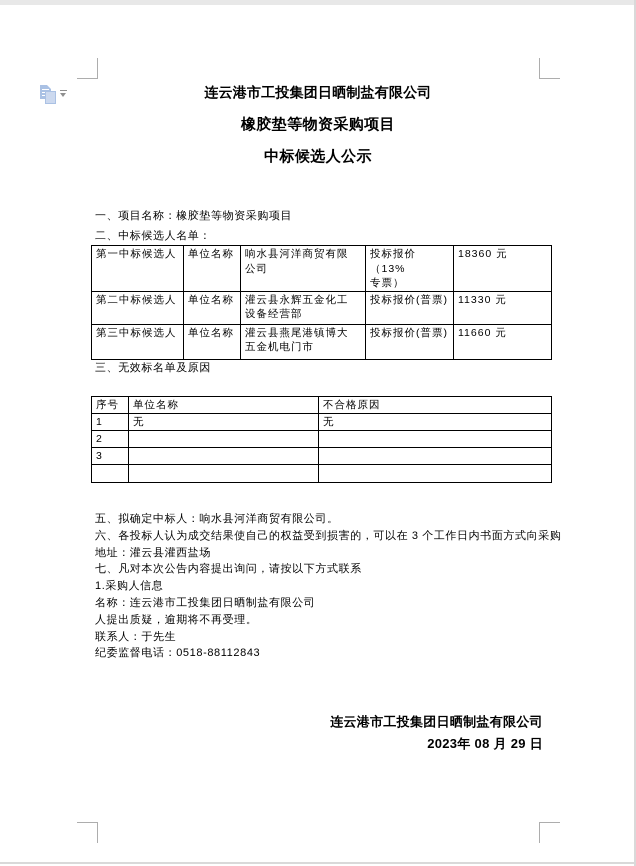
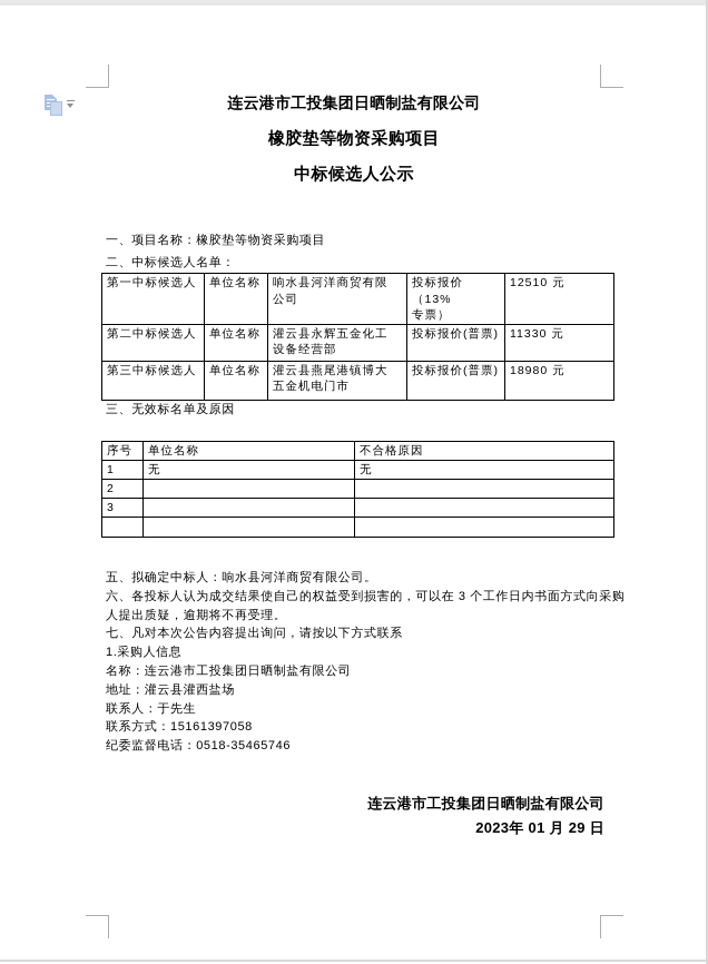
  连云港市工投集团日晒制盐有限公司
  橡胶垫等物资采购项目
  中标候选人公示
  一、项目名称：橡胶垫等物资采购项目
  二、中标候选人名单：
- 第一中标候选人	单位名称	响水县河洋商贸有限 公司	投标报价（13% 专票）	18360 元
+ 第一中标候选人	单位名称	响水县河洋商贸有限 公司	投标报价（13% 专票）	12510 元
  第二中标候选人	单位名称	灌云县永辉五金化工 设备经营部	投标报价(普票)	11330 元
- 第三中标候选人	单位名称	灌云县燕尾港镇博大 五金机电门市	投标报价(普票)	11660 元
+ 第三中标候选人	单位名称	灌云县燕尾港镇博大 五金机电门市	投标报价(普票)	18980 元
  三、无效标名单及原因
  序号	单位名称	不合格原因
  1	无	无
  2
  3
  五、拟确定中标人：响水县河洋商贸有限公司。
  六、各投标人认为成交结果使自己的权益受到损害的，可以在 3 个工作日内书面方式向采购
- 地址：灌云县灌西盐场
+ 人提出质疑，逾期将不再受理。
  七、凡对本次公告内容提出询问，请按以下方式联系
  1.采购人信息
  名称：连云港市工投集团日晒制盐有限公司
- 人提出质疑，逾期将不再受理。
+ 地址：灌云县灌西盐场
  联系人：于先生
+ 联系方式：15161397058
- 纪委监督电话：0518-88112843
+ 纪委监督电话：0518-35465746
  连云港市工投集团日晒制盐有限公司
- 2023年 08 月 29 日
+ 2023年 01 月 29 日
